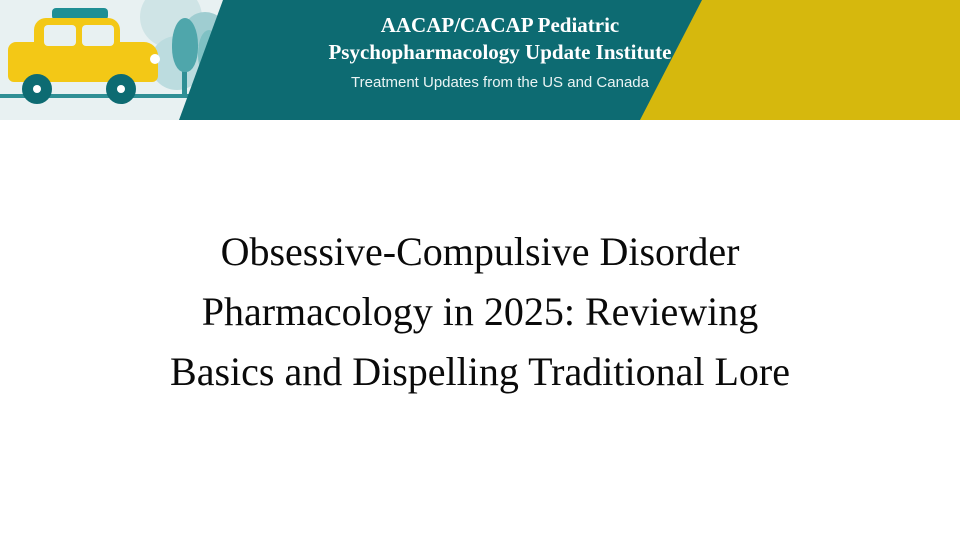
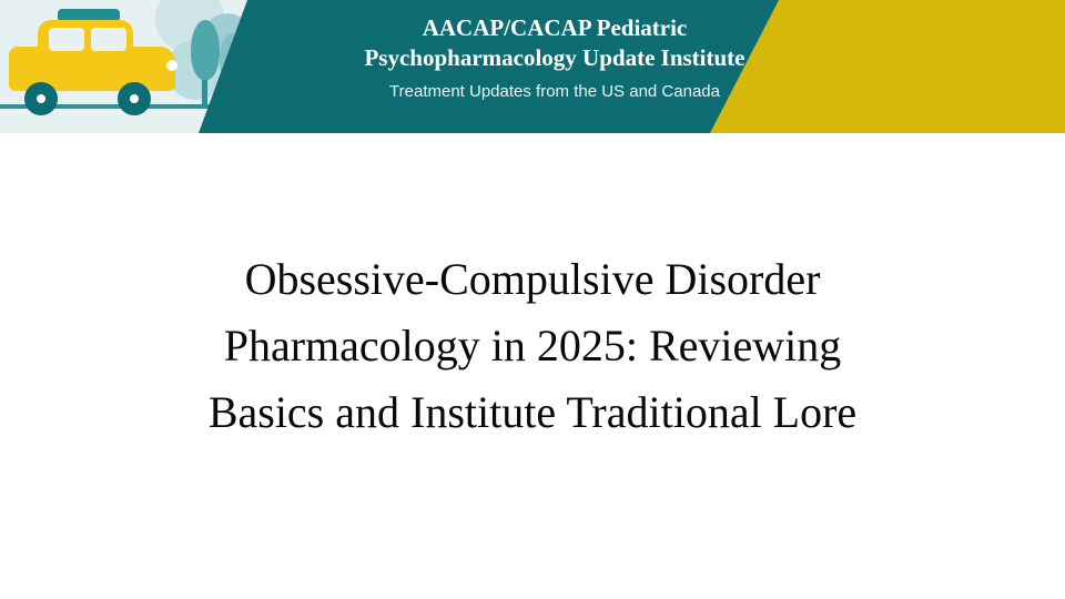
  AACAP/CACAP Pediatric
  Psychopharmacology Update Institute
  Treatment Updates from the US and Canada
  Obsessive-Compulsive Disorder
  Pharmacology in 2025: Reviewing
- Basics and Dispelling Traditional Lore
+ Basics and Institute Traditional Lore
